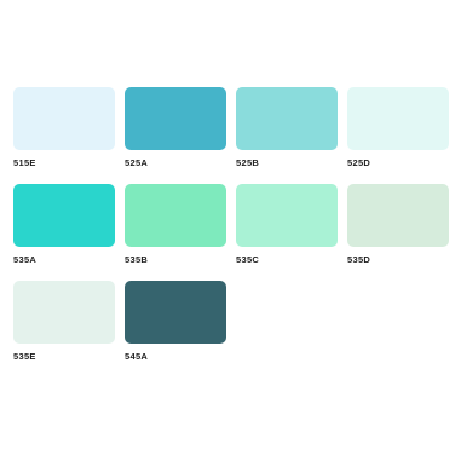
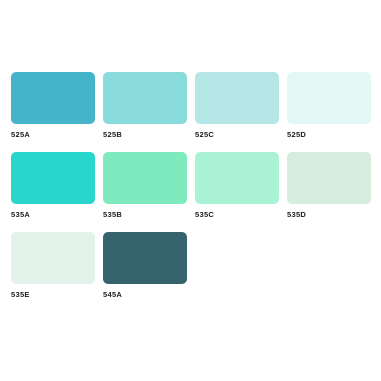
- 515E
  525A
  525B
+ 525C
  525D
  535A
  535B
  535C
  535D
  535E
  545A
